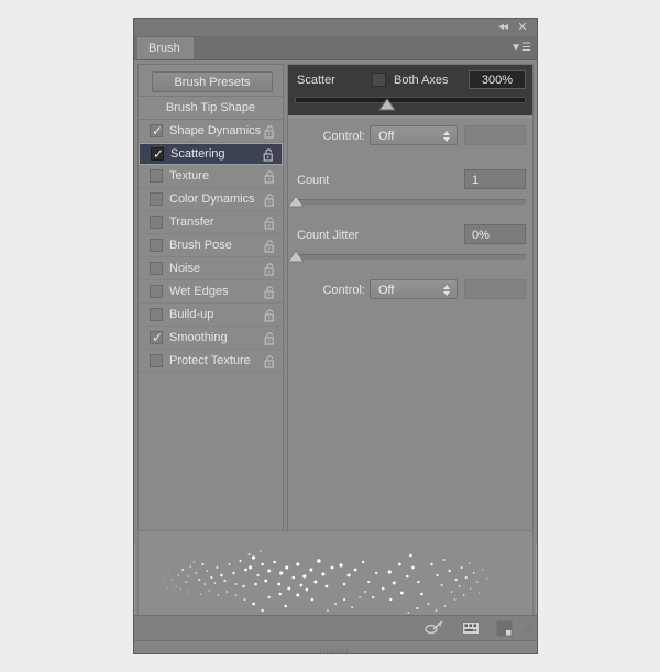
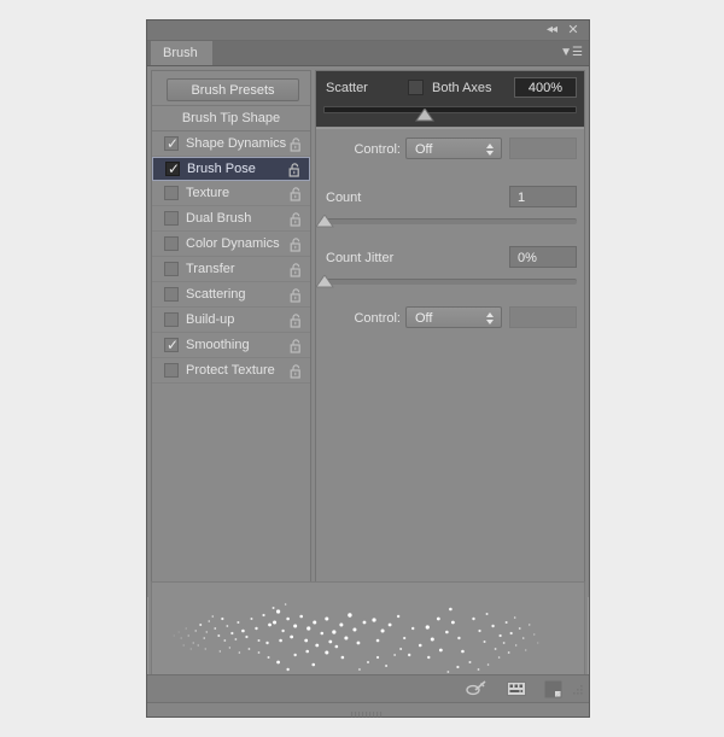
  ◂◂
  ✕
  Brush
  ▼☰
  Brush Presets
  Brush Tip Shape
  ✓
  Shape Dynamics
  ✓
- Scattering
+ Brush Pose
  Texture
+ Dual Brush
  Color Dynamics
  Transfer
- Brush Pose
+ Scattering
- Noise
- Wet Edges
  Build-up
  ✓
  Smoothing
  Protect Texture
  Scatter
  Both Axes
- 300%
+ 400%
  Control:
  Off
  Count
  1
  Count Jitter
  0%
  Control:
  Off
